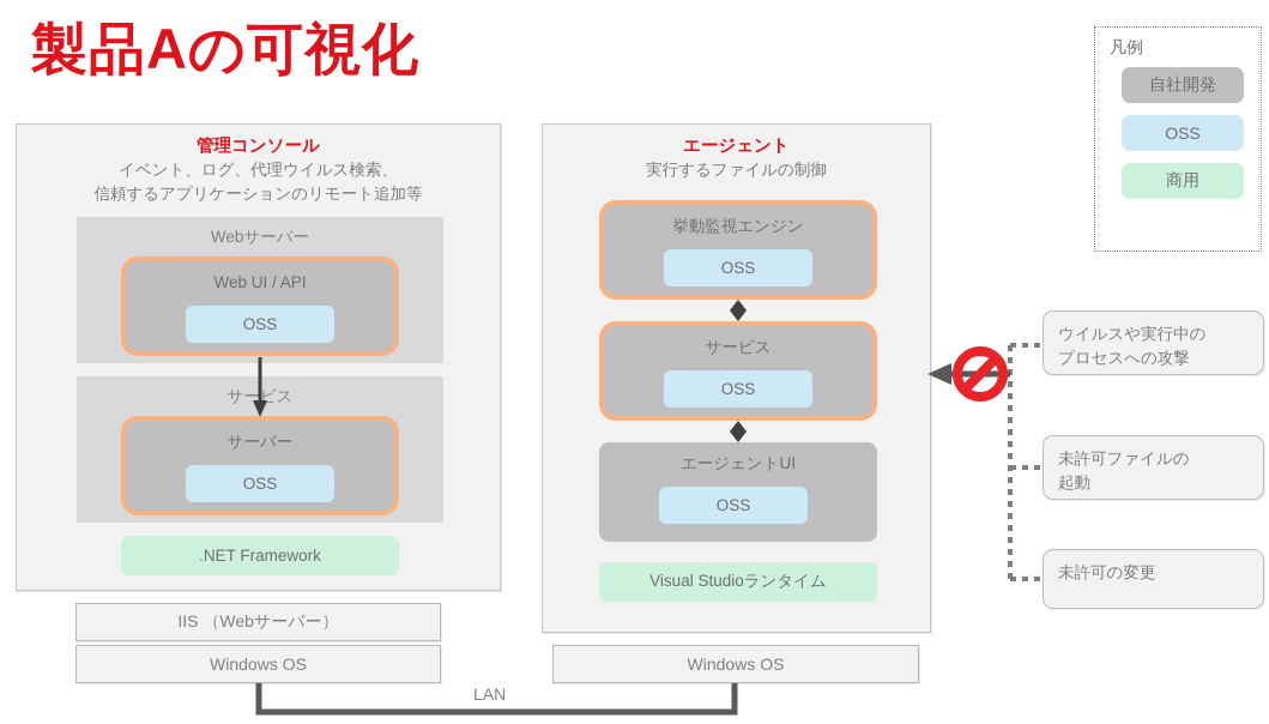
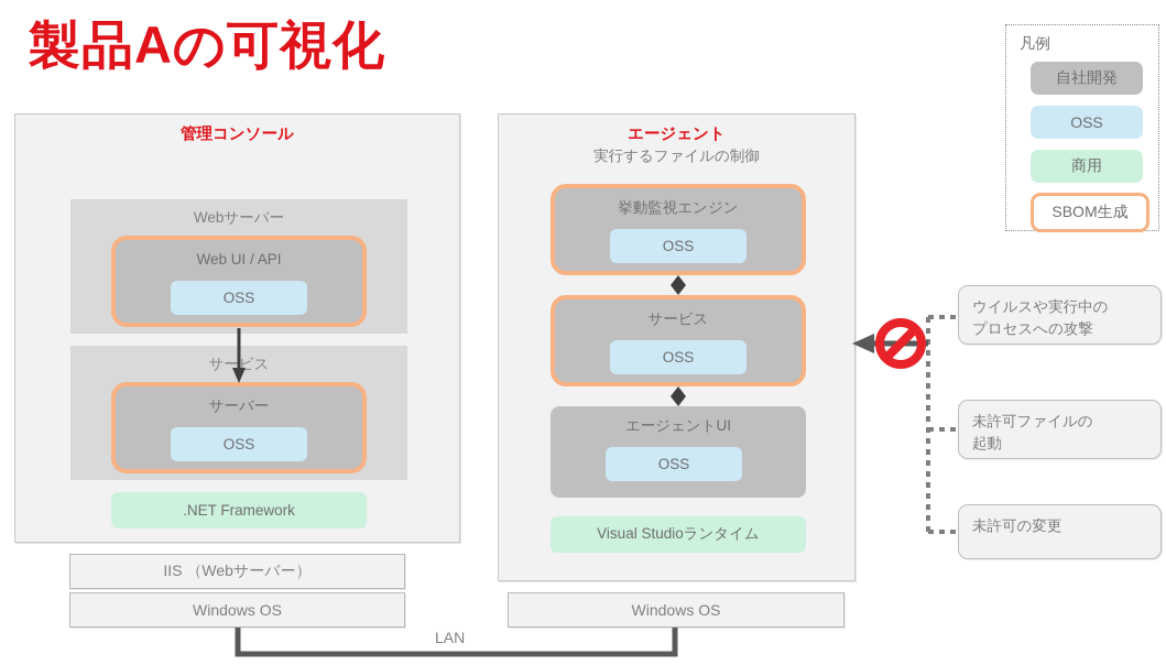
  製品Aの可視化
  管理コンソール
- イベント、ログ、代理ウイルス検索、
- 信頼するアプリケーションのリモート追加等
  Webサーバー
  Web UI / API
  OSS
  サービス
  サーバー
  OSS
  .NET Framework
  IIS （Webサーバー）
  Windows OS
  エージェント
  実行するファイルの制御
  挙動監視エンジン
  OSS
  サービス
  OSS
  エージェントUI
  OSS
  Visual Studioランタイム
  Windows OS
  LAN
  凡例
  自社開発
  OSS
  商用
+ SBOM生成
  ウイルスや実行中の
  プロセスへの攻撃
  未許可ファイルの
  起動
  未許可の変更
